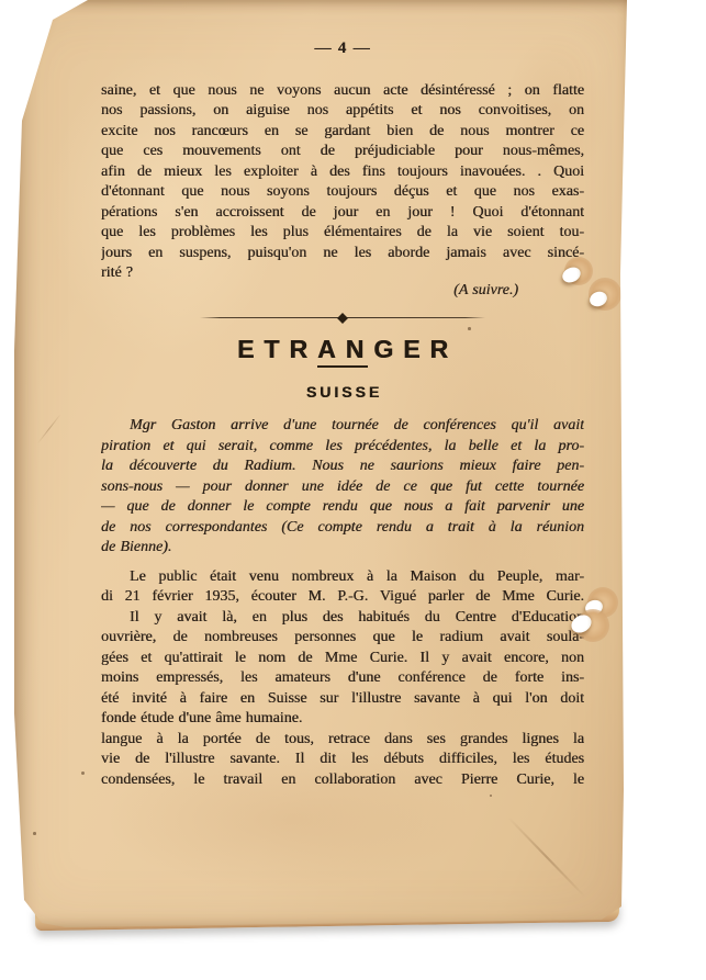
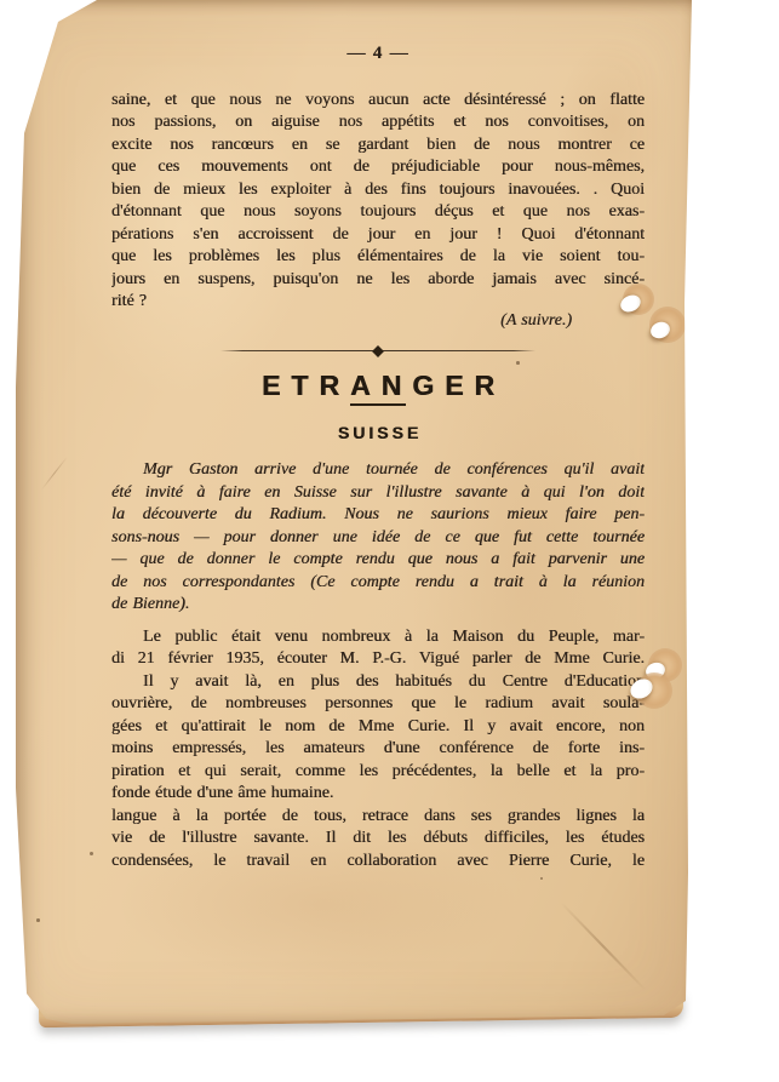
  — 4 —
  saine, et que nous ne voyons aucun acte désintéressé ; on flatte
  nos passions, on aiguise nos appétits et nos convoitises, on
  excite nos rancœurs en se gardant bien de nous montrer ce
  que ces mouvements ont de préjudiciable pour nous-mêmes,
- afin de mieux les exploiter à des fins toujours inavouées. . Quoi
+ bien de mieux les exploiter à des fins toujours inavouées. . Quoi
  d'étonnant que nous soyons toujours déçus et que nos exas-
  pérations s'en accroissent de jour en jour ! Quoi d'étonnant
  que les problèmes les plus élémentaires de la vie soient tou-
  jours en suspens, puisqu'on ne les aborde jamais avec sincé-
  rité ?
  (A suivre.)
  ETRANGER
  SUISSE
  Mgr Gaston arrive d'une tournée de conférences qu'il avait
- piration et qui serait, comme les précédentes, la belle et la pro-
+ été invité à faire en Suisse sur l'illustre savante à qui l'on doit
  la découverte du Radium. Nous ne saurions mieux faire pen-
  sons-nous — pour donner une idée de ce que fut cette tournée
  — que de donner le compte rendu que nous a fait parvenir une
  de nos correspondantes (Ce compte rendu a trait à la réunion
  de Bienne).
  Le public était venu nombreux à la Maison du Peuple, mar-
  di 21 février 1935, écouter M. P.-G. Vigué parler de Mme Curie.
  Il y avait là, en plus des habitués du Centre d'Educatio
  ouvrière, de nombreuses personnes que le radium avait soula
  gées et qu'attirait le nom de Mme Curie. Il y avait encore, non
  moins empressés, les amateurs d'une conférence de forte ins-
- été invité à faire en Suisse sur l'illustre savante à qui l'on doit
+ piration et qui serait, comme les précédentes, la belle et la pro-
  fonde étude d'une âme humaine.
  langue à la portée de tous, retrace dans ses grandes lignes la
  vie de l'illustre savante. Il dit les débuts difficiles, les études
  condensées, le travail en collaboration avec Pierre Curie, le
